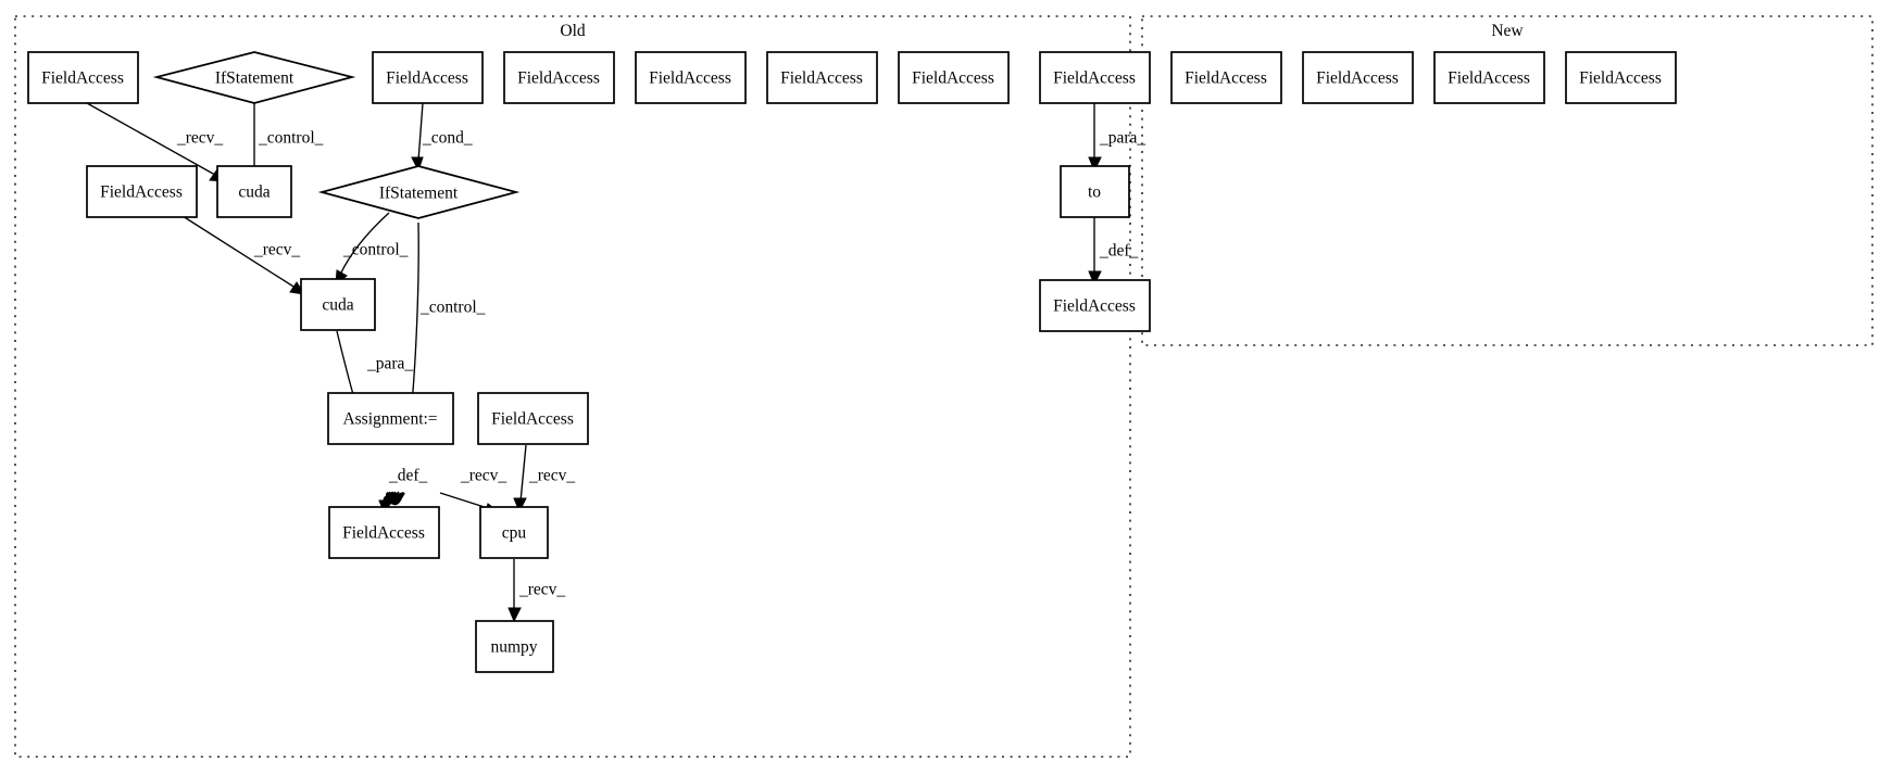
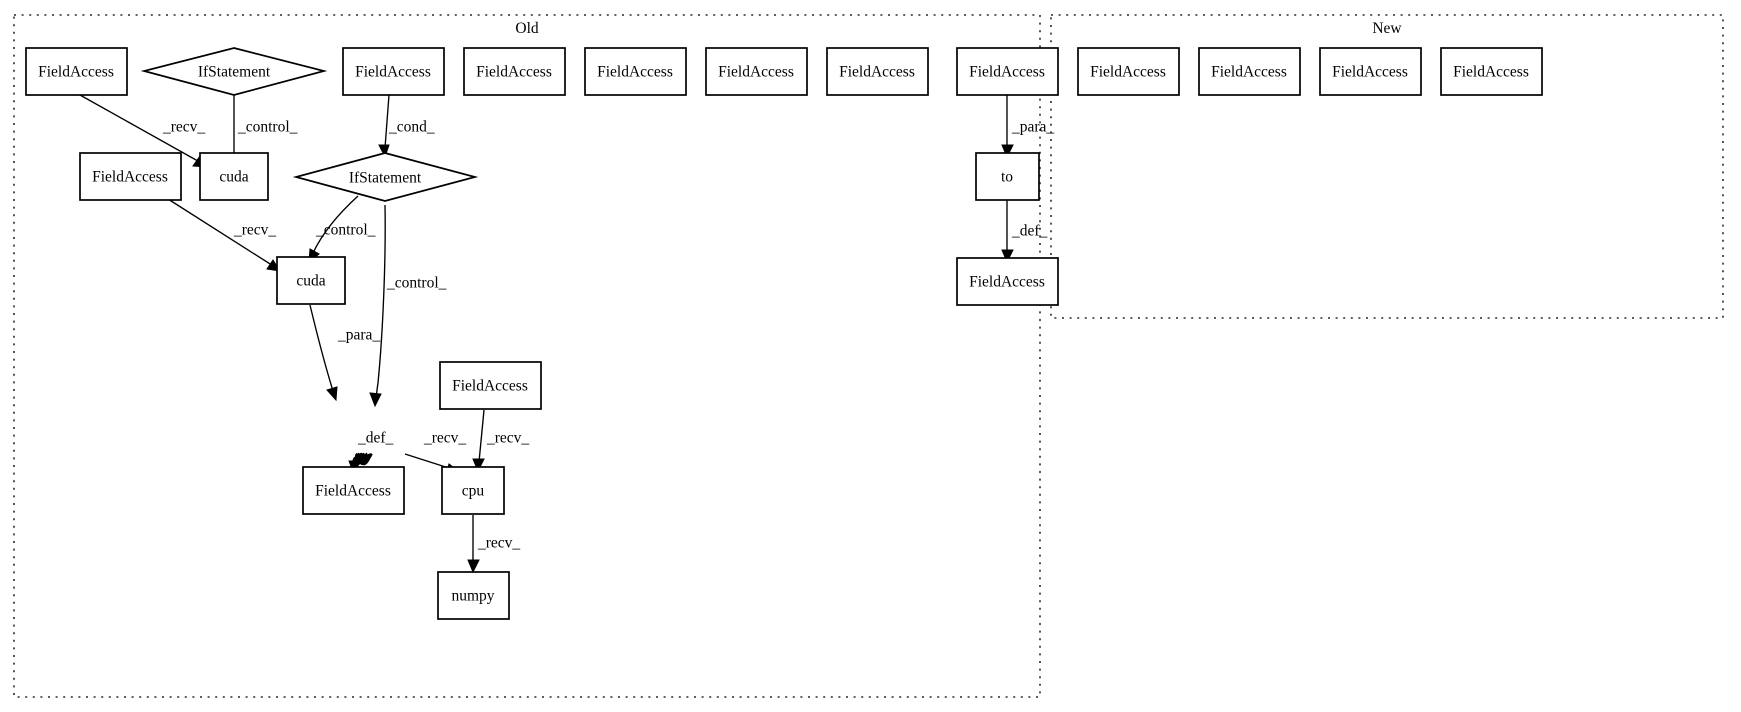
  Old
  New
  _recv_
  _control_
  _cond_
  _recv_
  _control_
  _control_
  _para_
  _def_
  _recv_
  _recv_
  _recv_
  FieldAccess
  IfStatement
  FieldAccess
  FieldAccess
  FieldAccess
  FieldAccess
  FieldAccess
  FieldAccess
  cuda
  IfStatement
  cuda
- Assignment:=
  FieldAccess
  FieldAccess
  cpu
  numpy
  _para_
  _def_
  FieldAccess
  FieldAccess
  FieldAccess
  FieldAccess
  FieldAccess
  to
  FieldAccess
